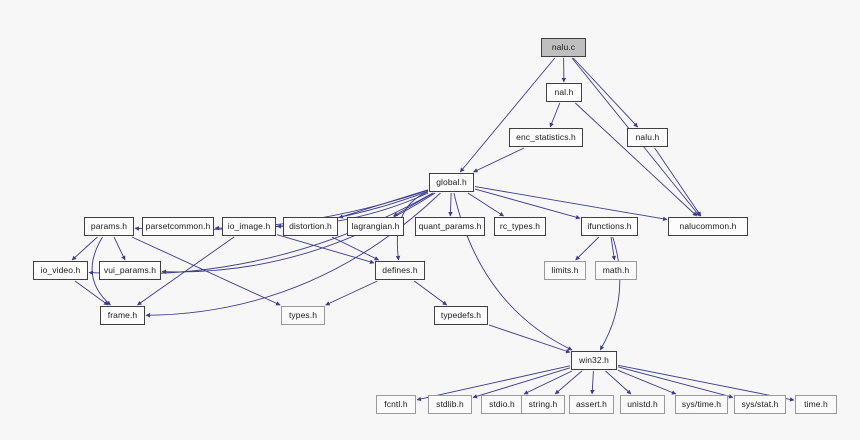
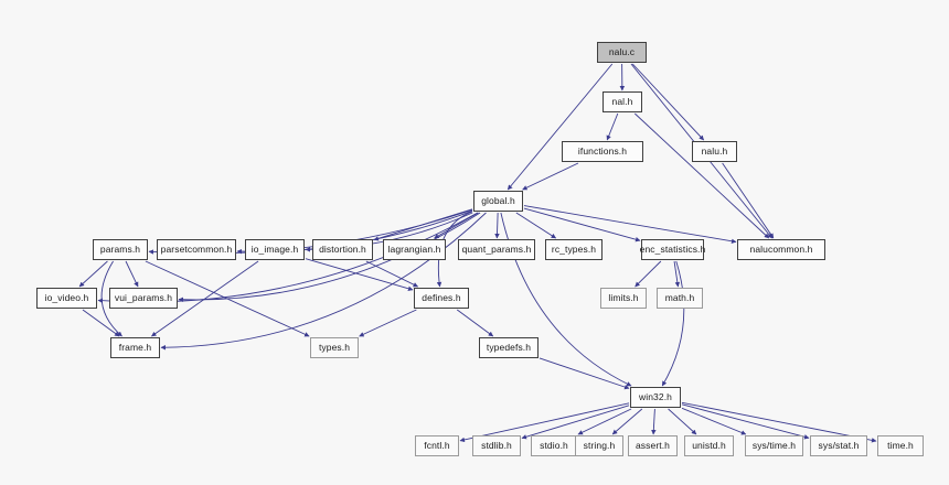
  nalu.c
  nal.h
- enc_statistics.h
+ ifunctions.h
  nalu.h
  global.h
  params.h
  parsetcommon.h
  io_image.h
  distortion.h
  lagrangian.h
  quant_params.h
  rc_types.h
- ifunctions.h
+ enc_statistics.h
  nalucommon.h
  io_video.h
  vui_params.h
  defines.h
  limits.h
  math.h
  frame.h
  types.h
  typedefs.h
  win32.h
  fcntl.h
  stdlib.h
  stdio.h
  string.h
  assert.h
  unistd.h
  sys/time.h
  sys/stat.h
  time.h
